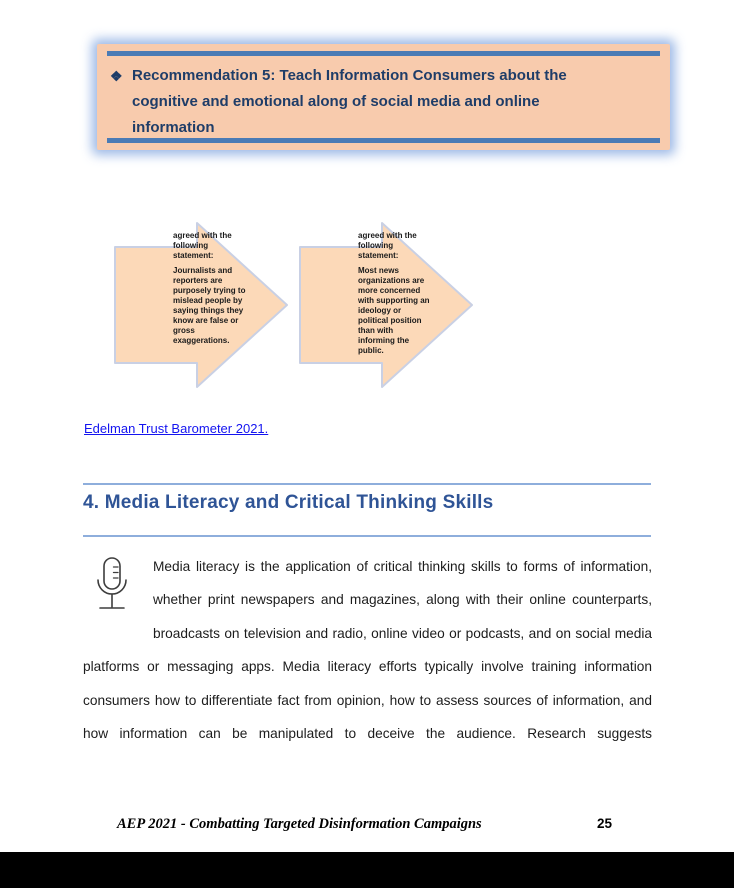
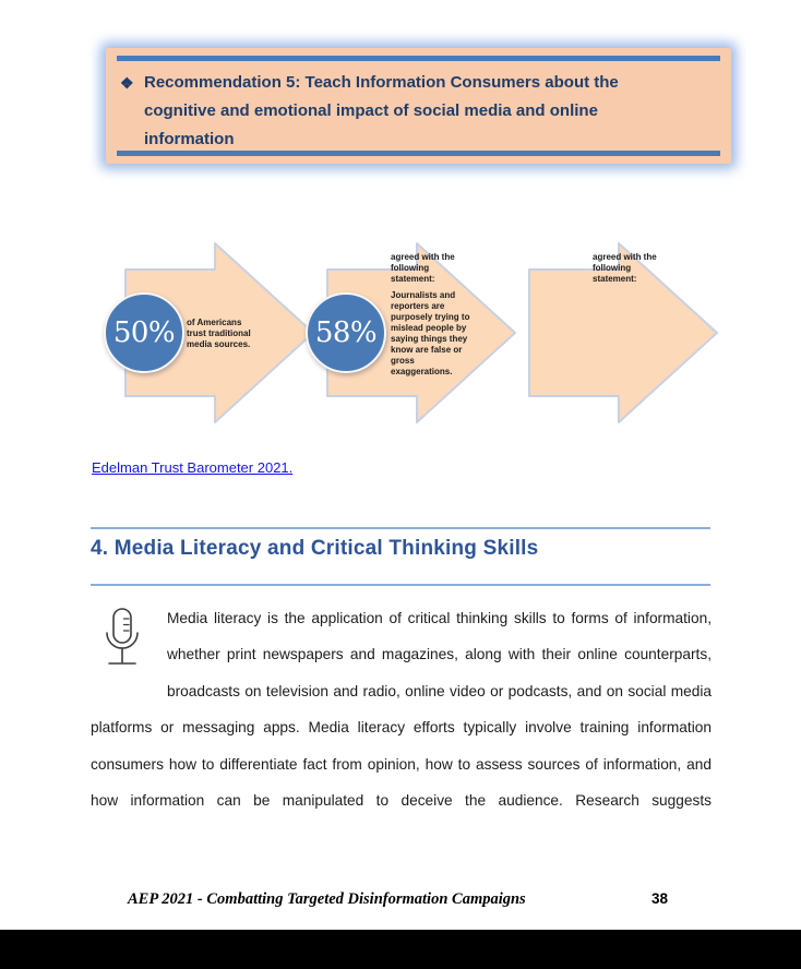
  ❖
- Recommendation 5: Teach Information Consumers about the cognitive and emotional along of social media and online information
+ Recommendation 5: Teach Information Consumers about the cognitive and emotional impact of social media and online information
+ 50%
+ of Americans trust traditional media sources.
+ 58%
  agreed with the following statement:
  Journalists and reporters are purposely trying to mislead people by saying things they know are false or gross exaggerations.
  agreed with the following statement:
- Most news organizations are more concerned with supporting an ideology or political position than with informing the public.
  Edelman Trust Barometer 2021.
  4. Media Literacy and Critical Thinking Skills
  Media literacy is the application of critical thinking skills to forms of information, whether print newspapers and magazines, along with their online counterparts, broadcasts on television and radio, online video or podcasts, and on social media platforms or messaging apps. Media literacy efforts typically involve training information consumers how to differentiate fact from opinion, how to assess sources of information, and how information can be manipulated to deceive the audience. Research suggests
  AEP 2021 - Combatting Targeted Disinformation Campaigns
- 25
+ 38
